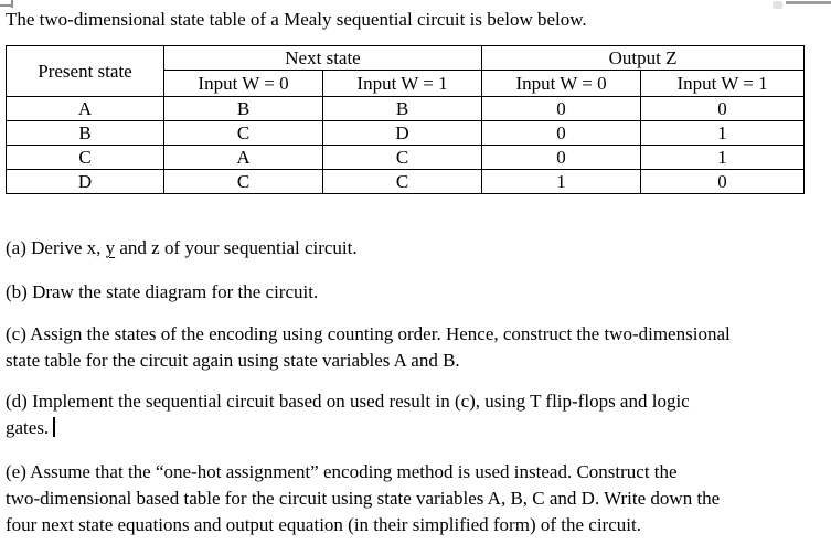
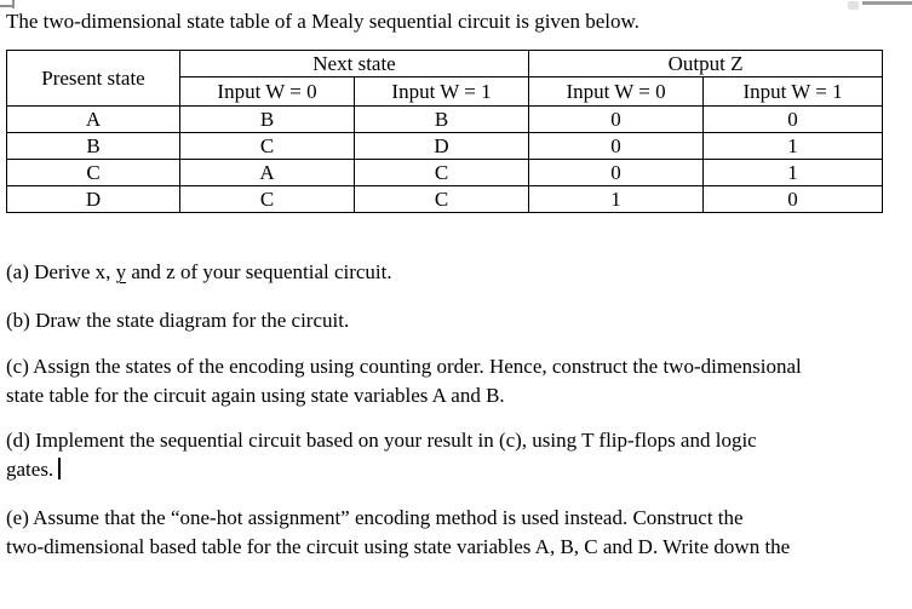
- The two-dimensional state table of a Mealy sequential circuit is below below.
+ The two-dimensional state table of a Mealy sequential circuit is given below.
  Present state	Next state	Output Z
  Input W = 0	Input W = 1	Input W = 0	Input W = 1
  A	B	B	0	0
  B	C	D	0	1
  C	A	C	0	1
  D	C	C	1	0
  (a) Derive x, y and z of your sequential circuit.
  (b) Draw the state diagram for the circuit.
  (c) Assign the states of the encoding using counting order. Hence, construct the two-dimensional
  state table for the circuit again using state variables A and B.
- (d) Implement the sequential circuit based on used result in (c), using T flip-flops and logic
+ (d) Implement the sequential circuit based on your result in (c), using T flip-flops and logic
  gates.
  (e) Assume that the “one-hot assignment” encoding method is used instead. Construct the
  two-dimensional based table for the circuit using state variables A, B, C and D. Write down the
- four next state equations and output equation (in their simplified form) of the circuit.
